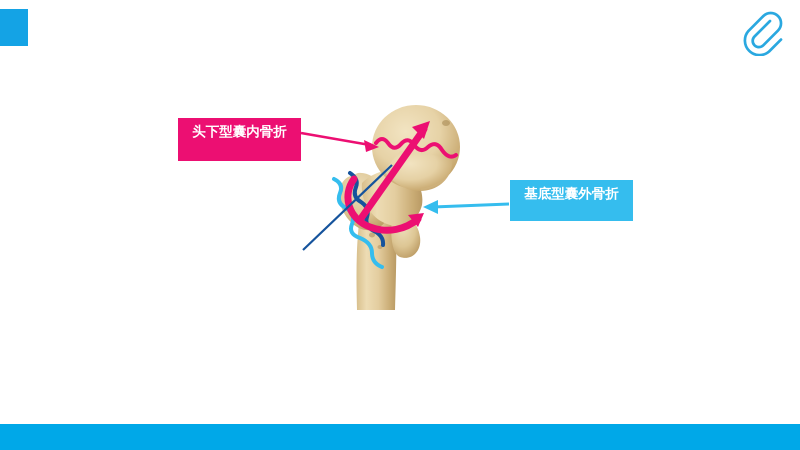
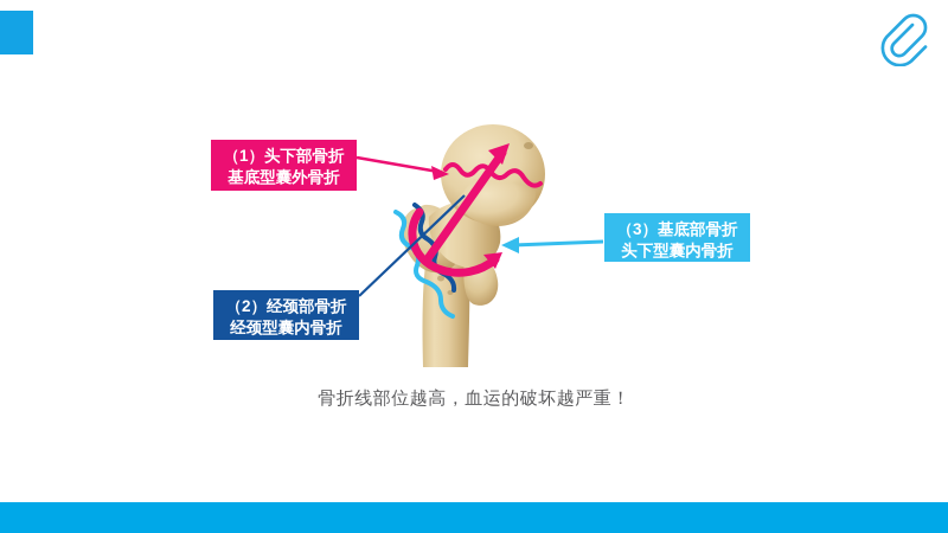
+ （1）头下部骨折
- 头下型囊内骨折
+ 基底型囊外骨折
+ （2）经颈部骨折
+ 经颈型囊内骨折
+ （3）基底部骨折
- 基底型囊外骨折
+ 头下型囊内骨折
+ 骨折线部位越高，血运的破坏越严重！
